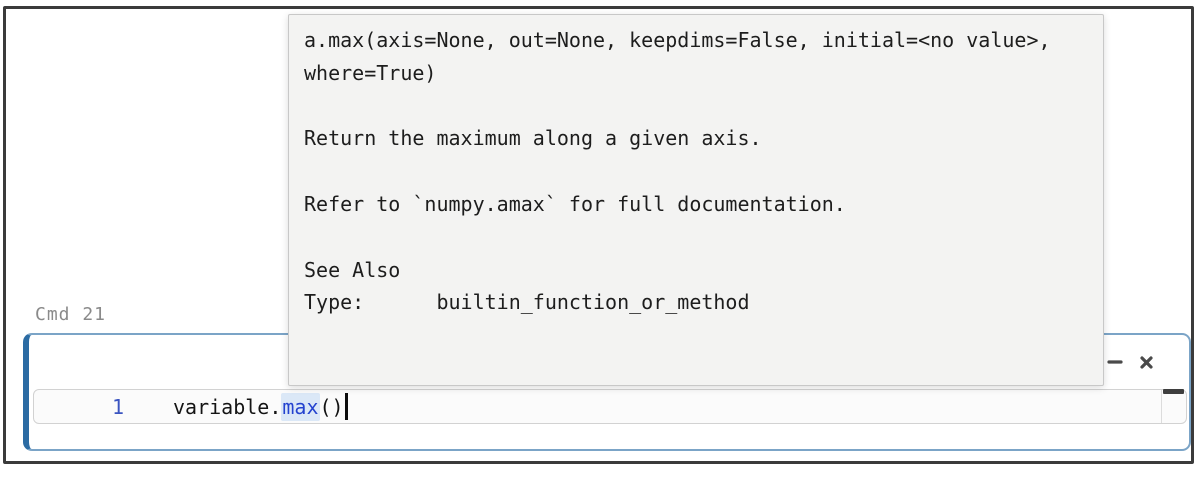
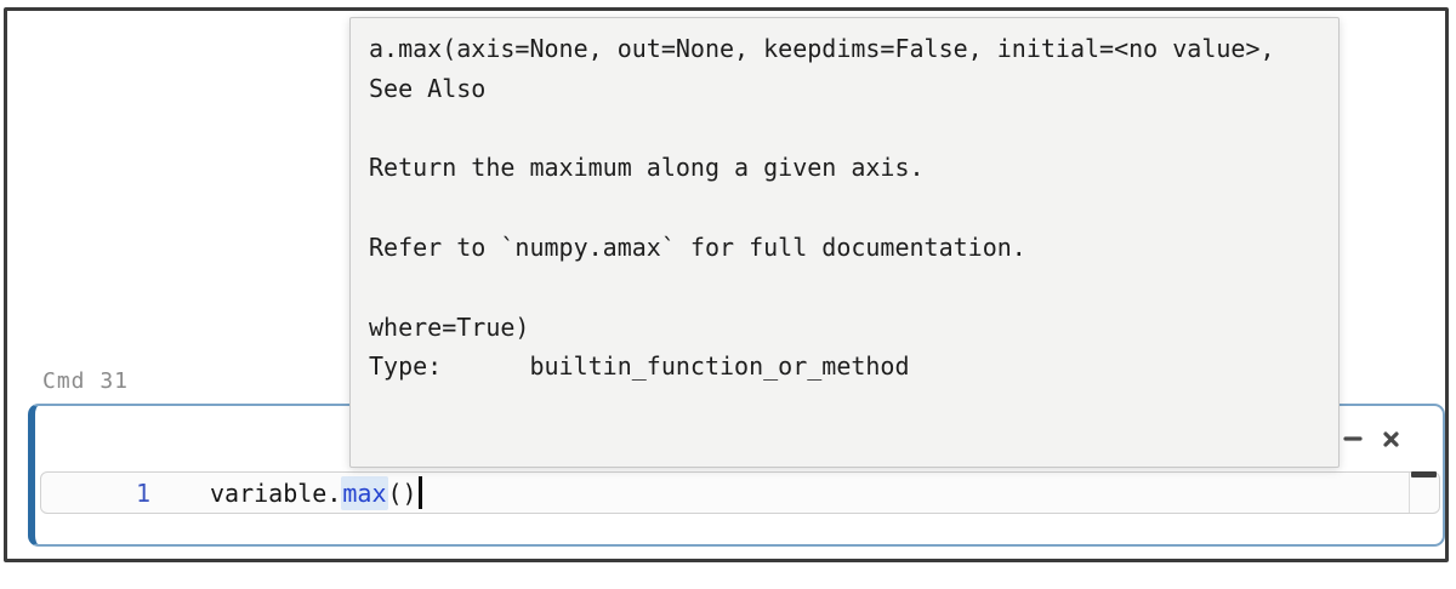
- Cmd 21
+ Cmd 31
  1
  variable.
  max
  ()
  a.max(axis=None, out=None, keepdims=False, initial=<no value>,
- where=True)
+ See Also
  Return the maximum along a given axis.
  Refer to `numpy.amax` for full documentation.
- See Also
+ where=True)
  Type: builtin_function_or_method
